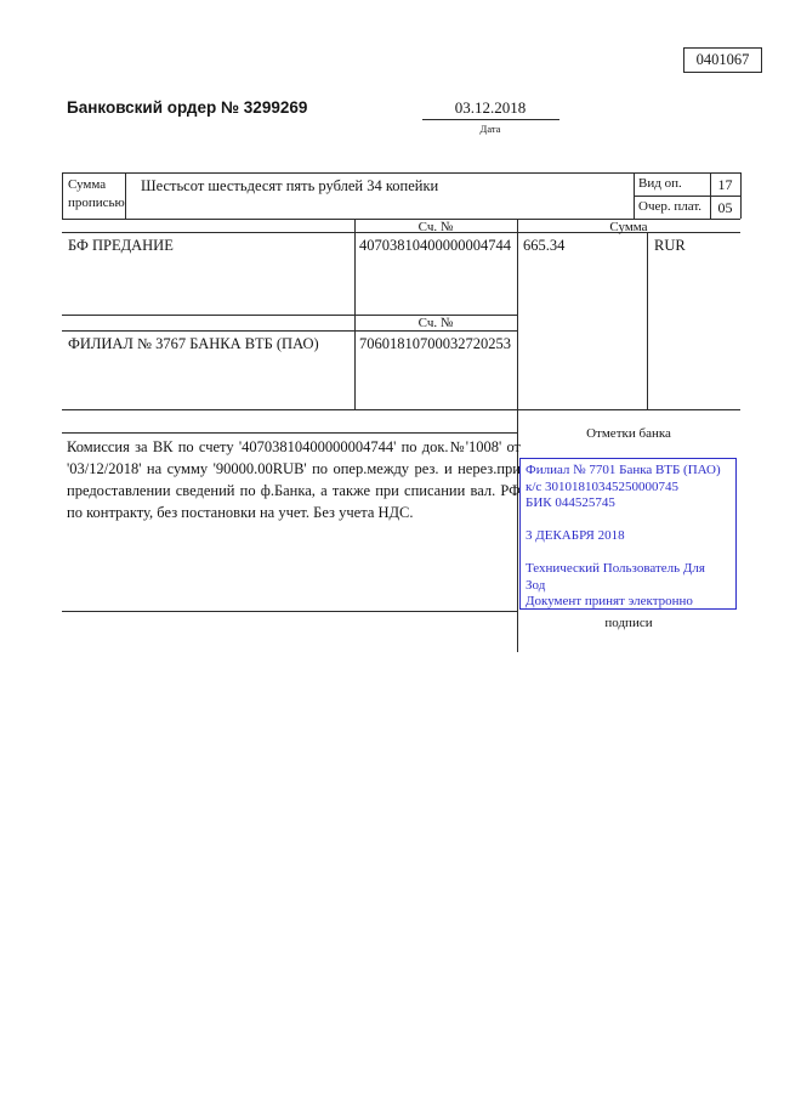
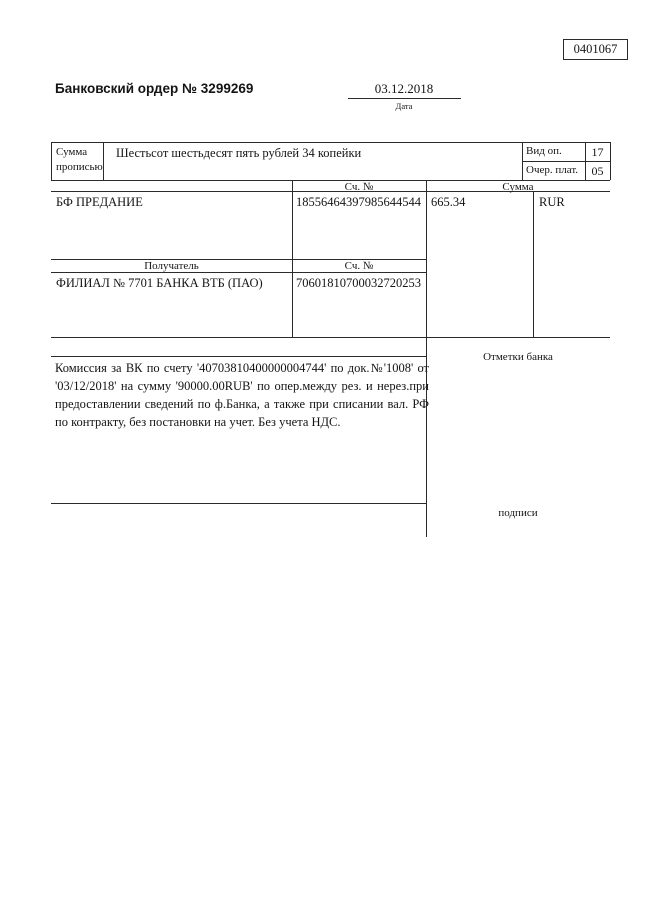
  0401067
  Банковский ордер № 3299269
  03.12.2018
  Дата
  Сумма прописью
  Шестьсот шестьдесят пять рублей 34 копейки
  Вид оп.
  17
  Очер. плат.
  05
  Сч. №
  Сумма
  БФ ПРЕДАНИЕ
- 40703810400000004744
+ 18556464397985644544
  665.34
  RUR
+ Получатель
  Сч. №
- ФИЛИАЛ № 3767 БАНКА ВТБ (ПАО)
+ ФИЛИАЛ № 7701 БАНКА ВТБ (ПАО)
  70601810700032720253
  Комиссия за ВК по счету '40703810400000004744' по док.№'1008' от '03/12/2018' на сумму '90000.00RUB' по опер.между рез. и нерез.при предоставлении сведений по ф.Банка, а также при списании вал. РФ по контракту, без постановки на учет. Без учета НДС.
  Отметки банка
- Филиал № 7701 Банка ВТБ (ПАО)
- к/с 30101810345250000745
- БИК 044525745
- 3 ДЕКАБРЯ 2018
- Технический Пользователь Для
- Зод
- Документ принят электронно
  подписи
